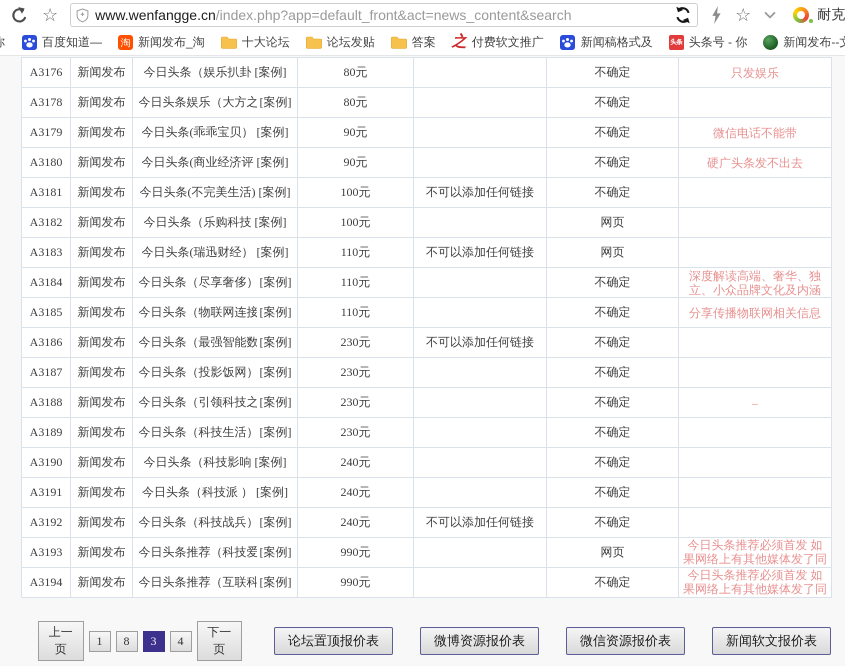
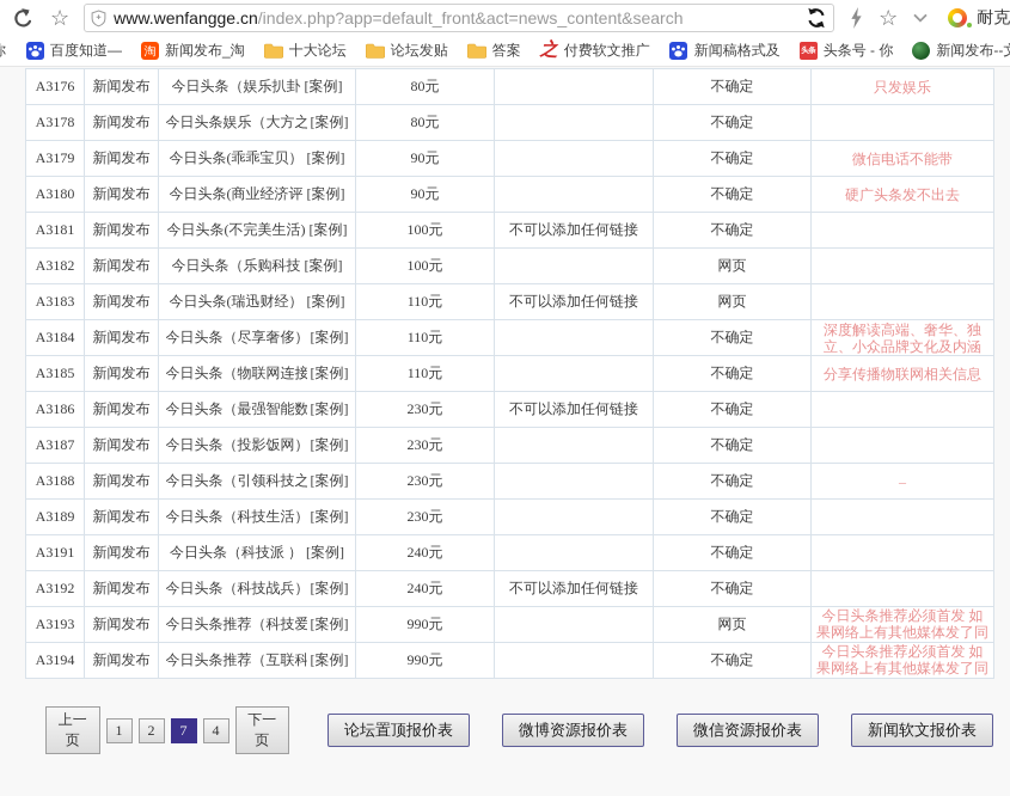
  ☆
  www.wenfangge.cn
  /index.php?app=default_front&act=news_content&search
  ☆
  百度知道—
  淘
  新闻发布_淘
  十大论坛
  论坛发贴
  答案
  之
  付费软文推广
  新闻稿格式及
  头条号 - 你
  新闻发布--
  A3176	新闻发布	今日头条（娱乐扒卦 [案例]	80元		不确定	只发娱乐
  A3178	新闻发布	今日头条娱乐（大方之[案例]	80元		不确定
  A3179	新闻发布	今日头条(乖乖宝贝） [案例]	90元		不确定	微信电话不能带
  A3180	新闻发布	今日头条(商业经济评 [案例]	90元		不确定	硬广头条发不出去
  A3181	新闻发布	今日头条(不完美生活) [案例]	100元	不可以添加任何链接	不确定
  A3182	新闻发布	今日头条（乐购科技 [案例]	100元		网页
  A3183	新闻发布	今日头条(瑞迅财经） [案例]	110元	不可以添加任何链接	网页
  A3184	新闻发布	今日头条（尽享奢侈）[案例]	110元		不确定	深度解读高端、奢华、独立、小众品牌文化及内涵
  A3185	新闻发布	今日头条（物联网连接[案例]	110元		不确定	分享传播物联网相关信息
  A3186	新闻发布	今日头条（最强智能数[案例]	230元	不可以添加任何链接	不确定
  A3187	新闻发布	今日头条（投影饭网）[案例]	230元		不确定
  A3188	新闻发布	今日头条（引领科技之[案例]	230元		不确定	–
  A3189	新闻发布	今日头条（科技生活）[案例]	230元		不确定
- A3190	新闻发布	今日头条（科技影响 [案例]	240元		不确定
  A3191	新闻发布	今日头条（科技派 ） [案例]	240元		不确定
  A3192	新闻发布	今日头条（科技战兵）[案例]	240元	不可以添加任何链接	不确定
  A3193	新闻发布	今日头条推荐（科技爱[案例]	990元		网页	今日头条推荐必须首发 如果网络上有其他媒体发了同
  A3194	新闻发布	今日头条推荐（互联科[案例]	990元		不确定	今日头条推荐必须首发 如果网络上有其他媒体发了同
  上一页
  1
- 8
+ 2
- 3
+ 7
  4
  下一页
  论坛置顶报价表
  微博资源报价表
  微信资源报价表
  新闻软文报价表
